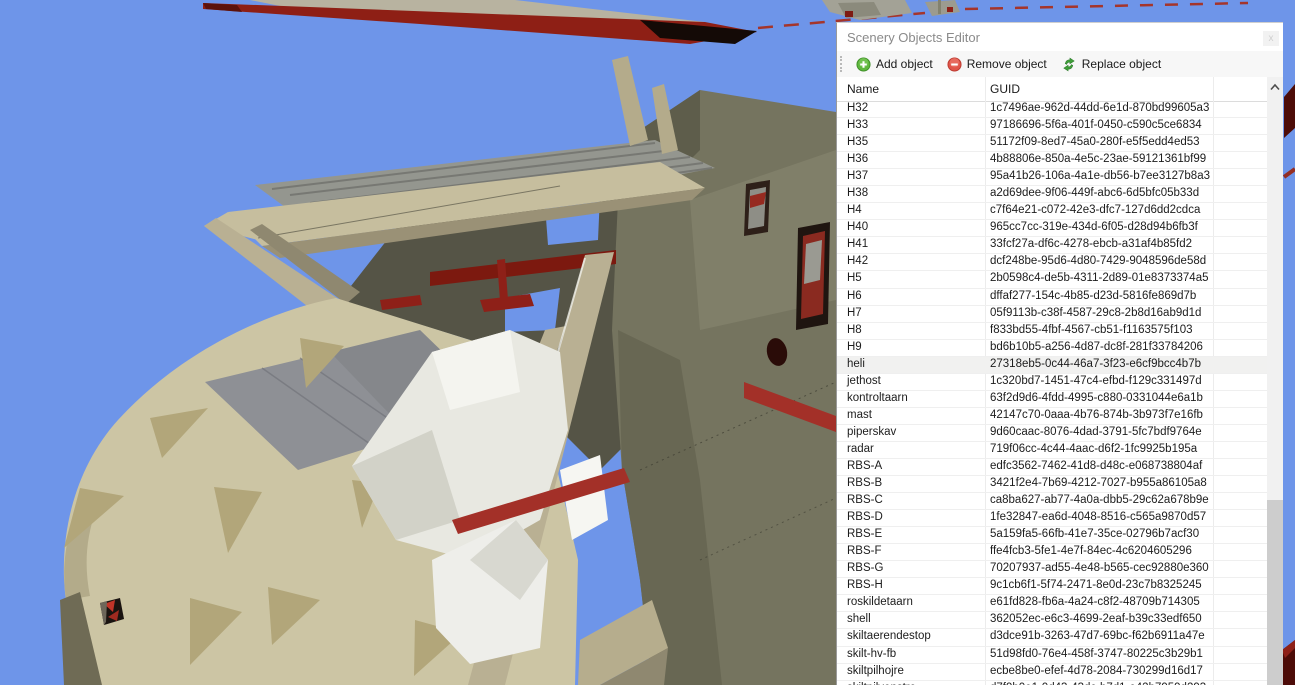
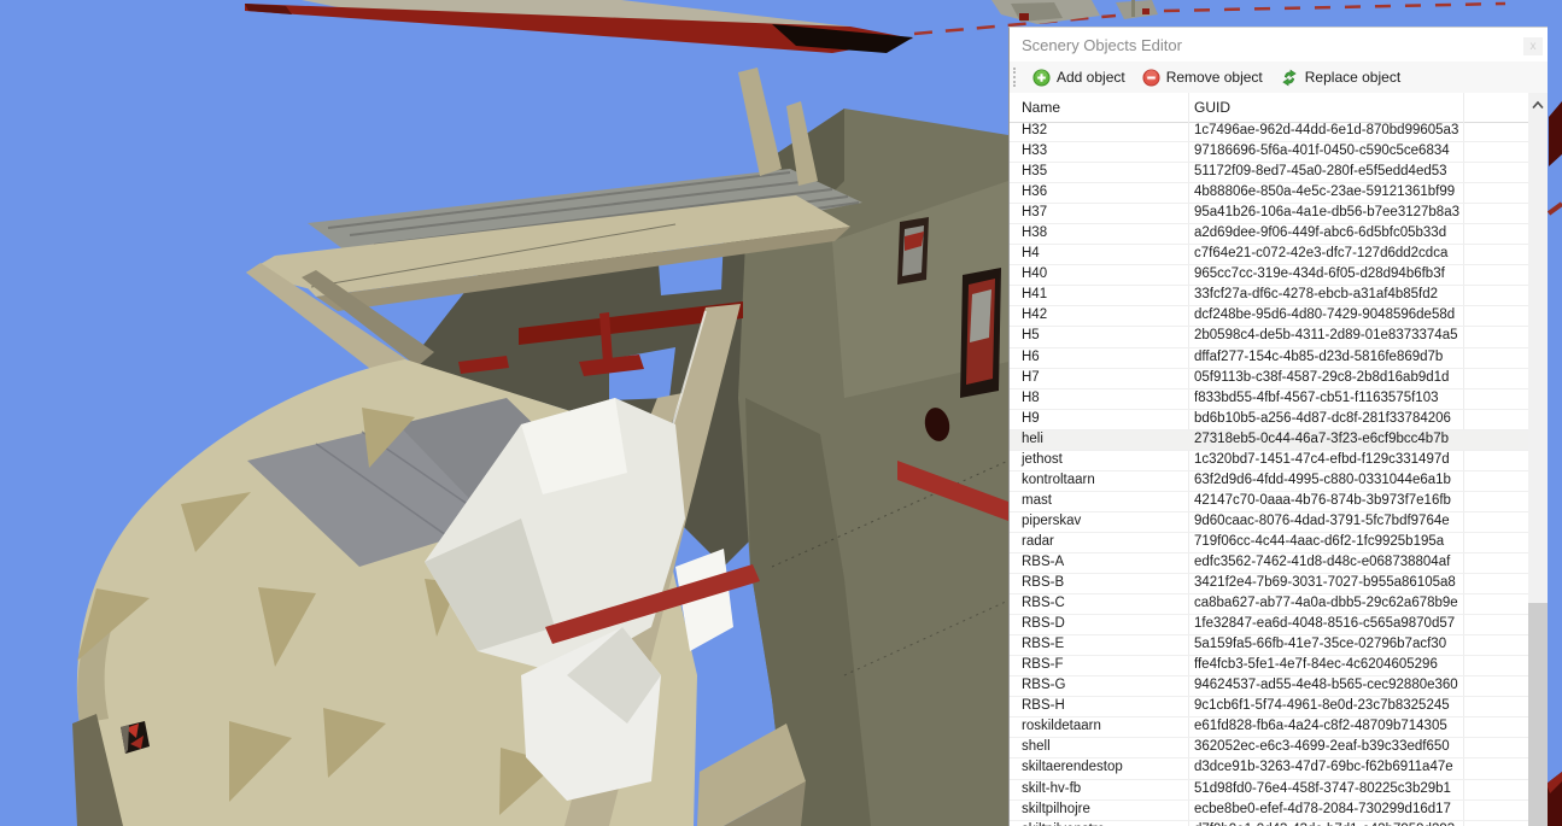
  Scenery Objects Editor
  x
  Add object
  Remove object
  Replace object
  Name
  GUID
  H32
  1c7496ae-962d-44dd-6e1d-870bd99605a3
  H33
  97186696-5f6a-401f-0450-c590c5ce6834
  H35
  51172f09-8ed7-45a0-280f-e5f5edd4ed53
  H36
  4b88806e-850a-4e5c-23ae-59121361bf99
  H37
  95a41b26-106a-4a1e-db56-b7ee3127b8a3
  H38
  a2d69dee-9f06-449f-abc6-6d5bfc05b33d
  H4
  c7f64e21-c072-42e3-dfc7-127d6dd2cdca
  H40
  965cc7cc-319e-434d-6f05-d28d94b6fb3f
  H41
  33fcf27a-df6c-4278-ebcb-a31af4b85fd2
  H42
  dcf248be-95d6-4d80-7429-9048596de58d
  H5
  2b0598c4-de5b-4311-2d89-01e8373374a5
  H6
  dffaf277-154c-4b85-d23d-5816fe869d7b
  H7
  05f9113b-c38f-4587-29c8-2b8d16ab9d1d
  H8
  f833bd55-4fbf-4567-cb51-f1163575f103
  H9
  bd6b10b5-a256-4d87-dc8f-281f33784206
  heli
  27318eb5-0c44-46a7-3f23-e6cf9bcc4b7b
  jethost
  1c320bd7-1451-47c4-efbd-f129c331497d
  kontroltaarn
  63f2d9d6-4fdd-4995-c880-0331044e6a1b
  mast
  42147c70-0aaa-4b76-874b-3b973f7e16fb
  piperskav
  9d60caac-8076-4dad-3791-5fc7bdf9764e
  radar
  719f06cc-4c44-4aac-d6f2-1fc9925b195a
  RBS-A
  edfc3562-7462-41d8-d48c-e068738804af
  RBS-B
- 3421f2e4-7b69-4212-7027-b955a86105a8
+ 3421f2e4-7b69-3031-7027-b955a86105a8
  RBS-C
  ca8ba627-ab77-4a0a-dbb5-29c62a678b9e
  RBS-D
  1fe32847-ea6d-4048-8516-c565a9870d57
  RBS-E
  5a159fa5-66fb-41e7-35ce-02796b7acf30
  RBS-F
  ffe4fcb3-5fe1-4e7f-84ec-4c6204605296
  RBS-G
- 70207937-ad55-4e48-b565-cec92880e360
+ 94624537-ad55-4e48-b565-cec92880e360
  RBS-H
- 9c1cb6f1-5f74-2471-8e0d-23c7b8325245
+ 9c1cb6f1-5f74-4961-8e0d-23c7b8325245
  roskildetaarn
  e61fd828-fb6a-4a24-c8f2-48709b714305
  shell
  362052ec-e6c3-4699-2eaf-b39c33edf650
  skiltaerendestop
  d3dce91b-3263-47d7-69bc-f62b6911a47e
  skilt-hv-fb
  51d98fd0-76e4-458f-3747-80225c3b29b1
  skiltpilhojre
  ecbe8be0-efef-4d78-2084-730299d16d17
